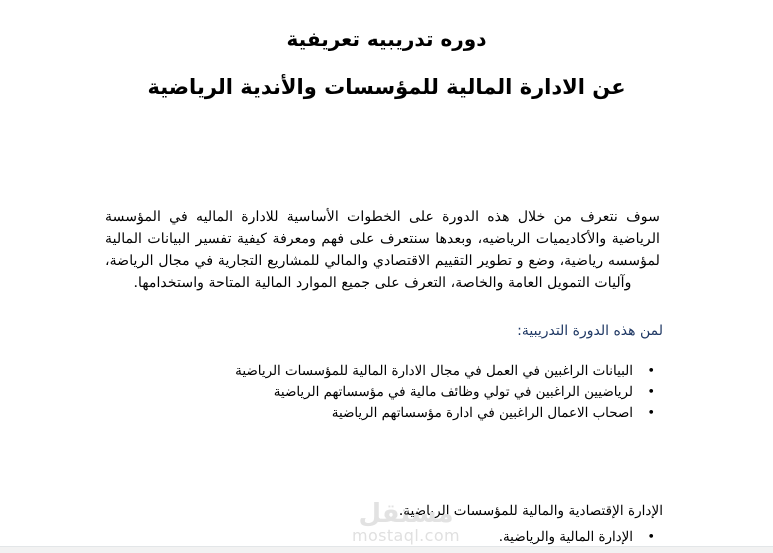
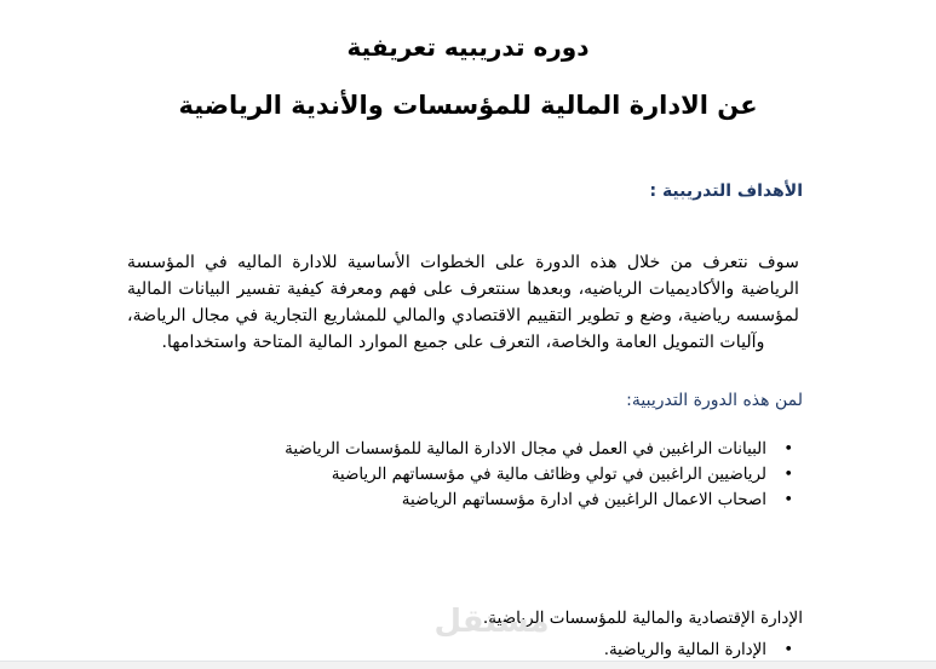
  دوره تدريبيه تعريفية
  عن الادارة المالية للمؤسسات والأندية الرياضية
+ الأهداف التدريبية :
  سوف نتعرف من خلال هذه الدورة على الخطوات الأساسية للادارة الماليه في المؤسسة الرياضية والأكاديميات الرياضيه، وبعدها سنتعرف على فهم ومعرفة كيفية تفسير البيانات المالية لمؤسسه رياضية، وضع و تطوير التقييم الاقتصادي والمالي للمشاريع التجارية في مجال الرياضة، وآليات التمويل العامة والخاصة، التعرف على جميع الموارد المالية المتاحة واستخدامها.
  لمن هذه الدورة التدريبية:
  •
  البيانات الراغبين في العمل في مجال الادارة المالية للمؤسسات الرياضية
  •
  لرياضيين الراغبين في تولي وظائف مالية في مؤسساتهم الرياضية
  •
  اصحاب الاعمال الراغبين في ادارة مؤسساتهم الرياضية
  الإدارة الإقتصادية والمالية للمؤسسات الرياضية.
  •
  الإدارة المالية والرياضية.
  مستقل
- mostaql.com
